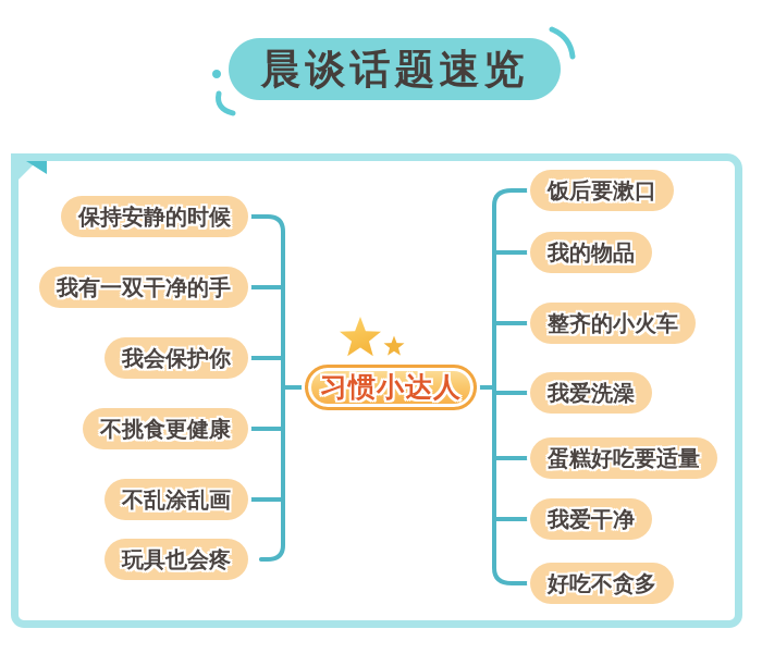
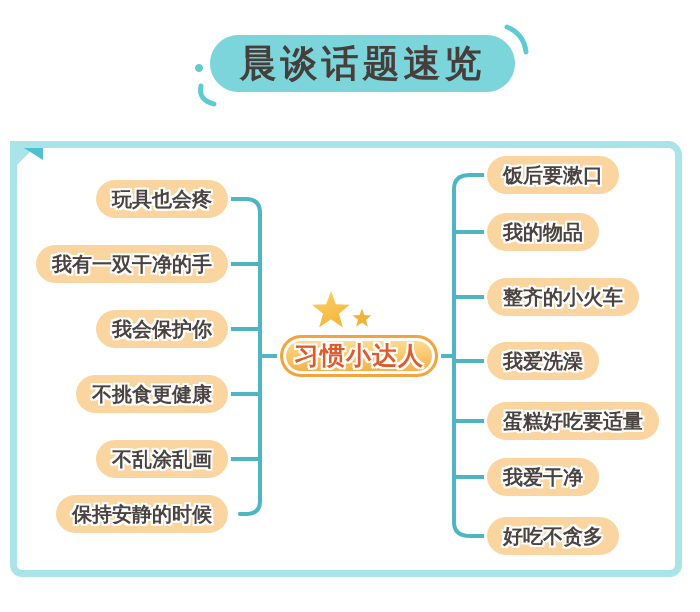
  晨谈话题速览
  习惯小达人
- 保持安静的时候
+ 玩具也会疼
  我有一双干净的手
  我会保护你
  不挑食更健康
  不乱涂乱画
- 玩具也会疼
+ 保持安静的时候
  饭后要漱口
  我的物品
  整齐的小火车
  我爱洗澡
  蛋糕好吃要适量
  我爱干净
  好吃不贪多
